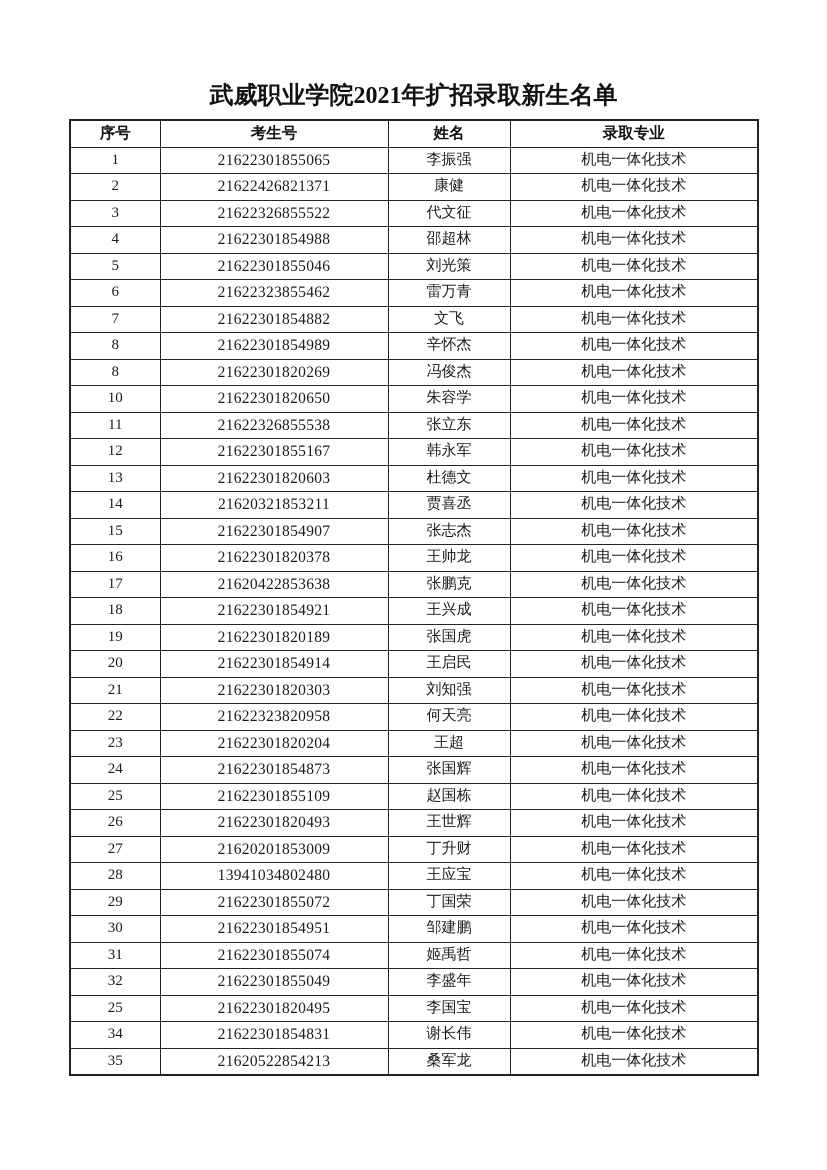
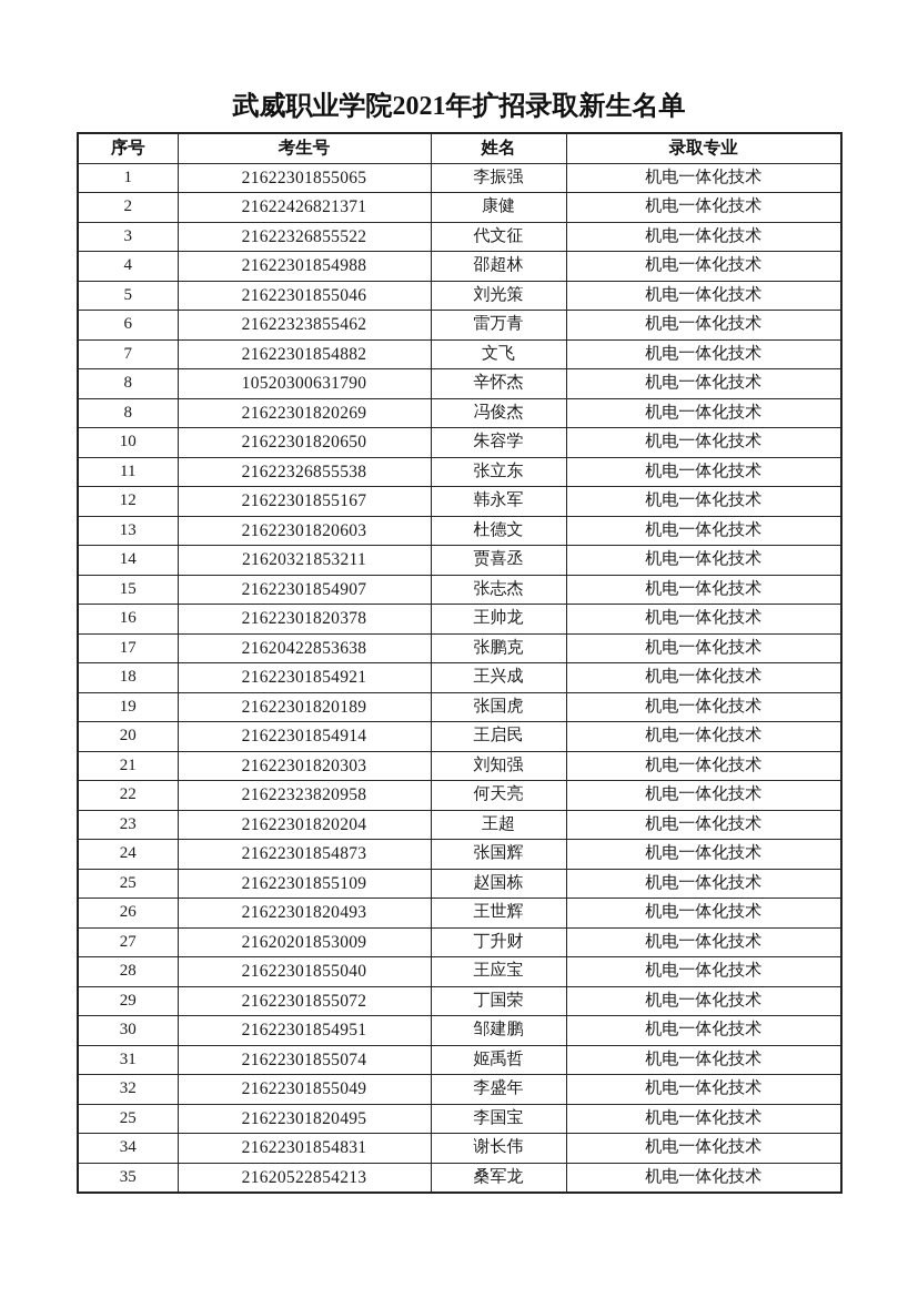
  武威职业学院2021年扩招录取新生名单
  序号	考生号	姓名	录取专业
  1	21622301855065	李振强	机电一体化技术
  2	21622426821371	康健	机电一体化技术
  3	21622326855522	代文征	机电一体化技术
  4	21622301854988	邵超林	机电一体化技术
  5	21622301855046	刘光策	机电一体化技术
  6	21622323855462	雷万青	机电一体化技术
  7	21622301854882	文飞	机电一体化技术
- 8	21622301854989	辛怀杰	机电一体化技术
+ 8	10520300631790	辛怀杰	机电一体化技术
  8	21622301820269	冯俊杰	机电一体化技术
  10	21622301820650	朱容学	机电一体化技术
  11	21622326855538	张立东	机电一体化技术
  12	21622301855167	韩永军	机电一体化技术
  13	21622301820603	杜德文	机电一体化技术
  14	21620321853211	贾喜丞	机电一体化技术
  15	21622301854907	张志杰	机电一体化技术
  16	21622301820378	王帅龙	机电一体化技术
  17	21620422853638	张鹏克	机电一体化技术
  18	21622301854921	王兴成	机电一体化技术
  19	21622301820189	张国虎	机电一体化技术
  20	21622301854914	王启民	机电一体化技术
  21	21622301820303	刘知强	机电一体化技术
  22	21622323820958	何天亮	机电一体化技术
  23	21622301820204	王超	机电一体化技术
  24	21622301854873	张国辉	机电一体化技术
  25	21622301855109	赵国栋	机电一体化技术
  26	21622301820493	王世辉	机电一体化技术
  27	21620201853009	丁升财	机电一体化技术
- 28	13941034802480	王应宝	机电一体化技术
+ 28	21622301855040	王应宝	机电一体化技术
  29	21622301855072	丁国荣	机电一体化技术
  30	21622301854951	邹建鹏	机电一体化技术
  31	21622301855074	姬禹哲	机电一体化技术
  32	21622301855049	李盛年	机电一体化技术
  25	21622301820495	李国宝	机电一体化技术
  34	21622301854831	谢长伟	机电一体化技术
  35	21620522854213	桑军龙	机电一体化技术
